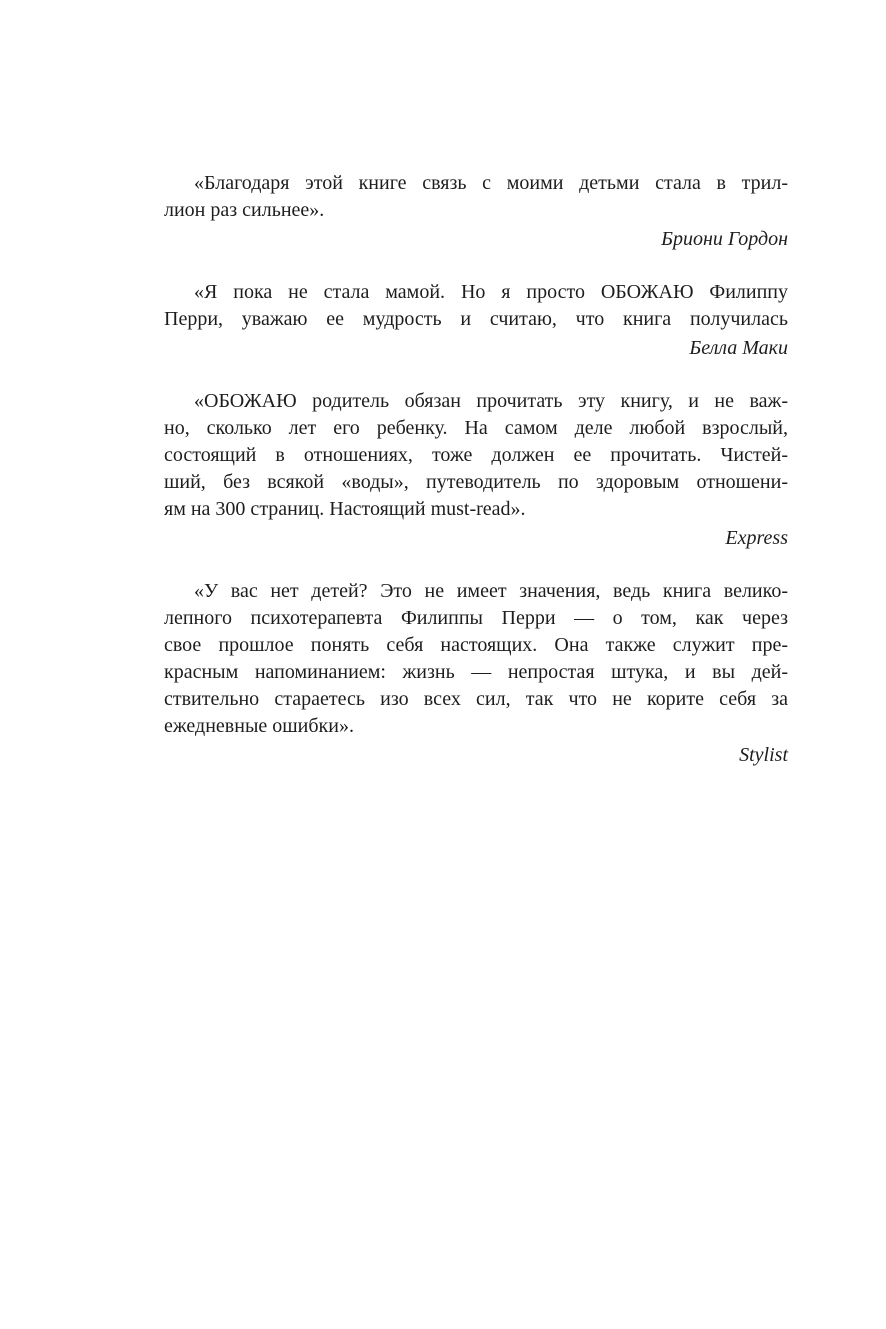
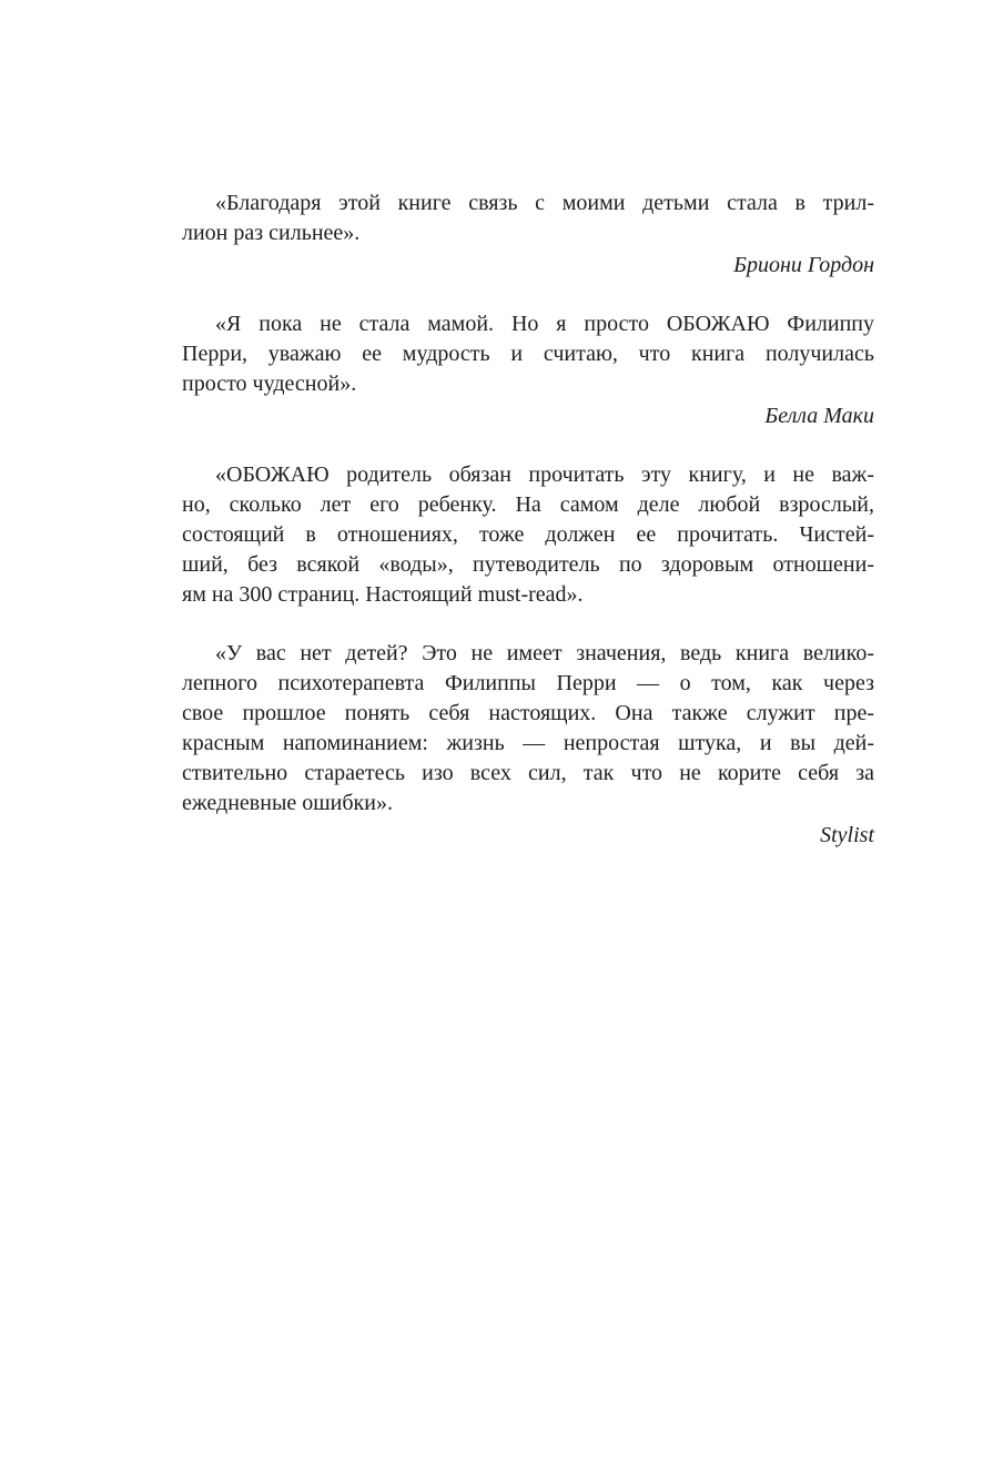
  «Благодаря этой книге связь с моими детьми стала в трил-
  лион раз сильнее».
  Бриони Гордон
  «Я пока не стала мамой. Но я просто ОБОЖАЮ Филиппу
  Перри, уважаю ее мудрость и считаю, что книга получилась
+ просто чудесной».
  Белла Маки
  «ОБОЖАЮ родитель обязан прочитать эту книгу, и не важ-
  но, сколько лет его ребенку. На самом деле любой взрослый,
  состоящий в отношениях, тоже должен ее прочитать. Чистей-
  ший, без всякой «воды», путеводитель по здоровым отношени-
  ям на 300 страниц. Настоящий must-read».
- Express
  «У вас нет детей? Это не имеет значения, ведь книга велико-
  лепного психотерапевта Филиппы Перри — о том, как через
  свое прошлое понять себя настоящих. Она также служит пре-
  красным напоминанием: жизнь — непростая штука, и вы дей-
  ствительно стараетесь изо всех сил, так что не корите себя за
  ежедневные ошибки».
  Stylist
